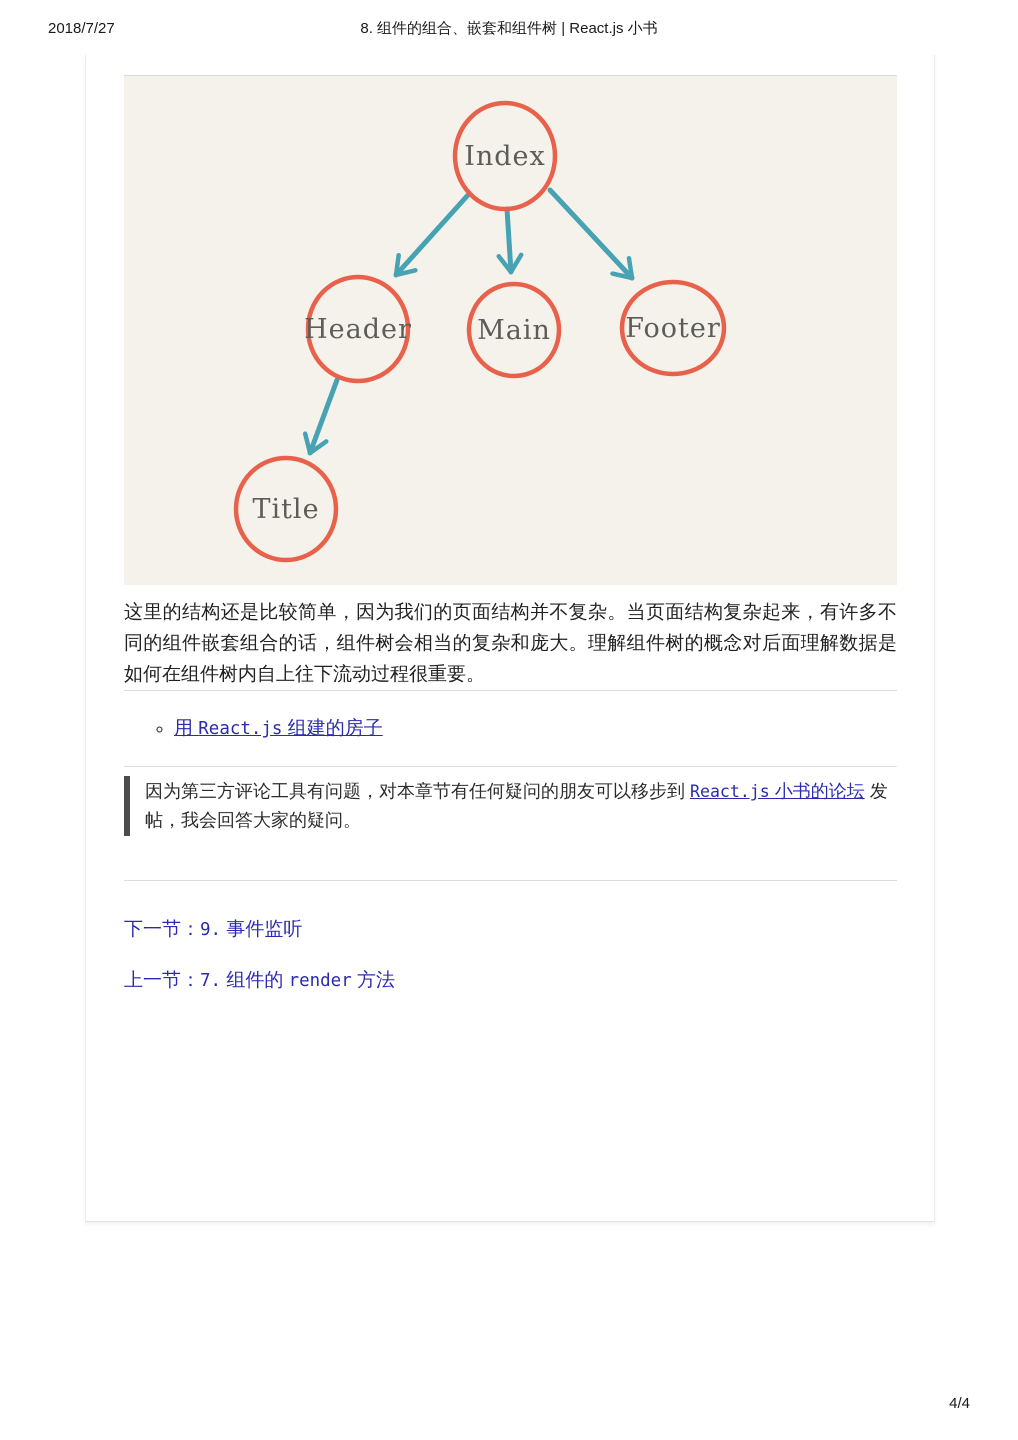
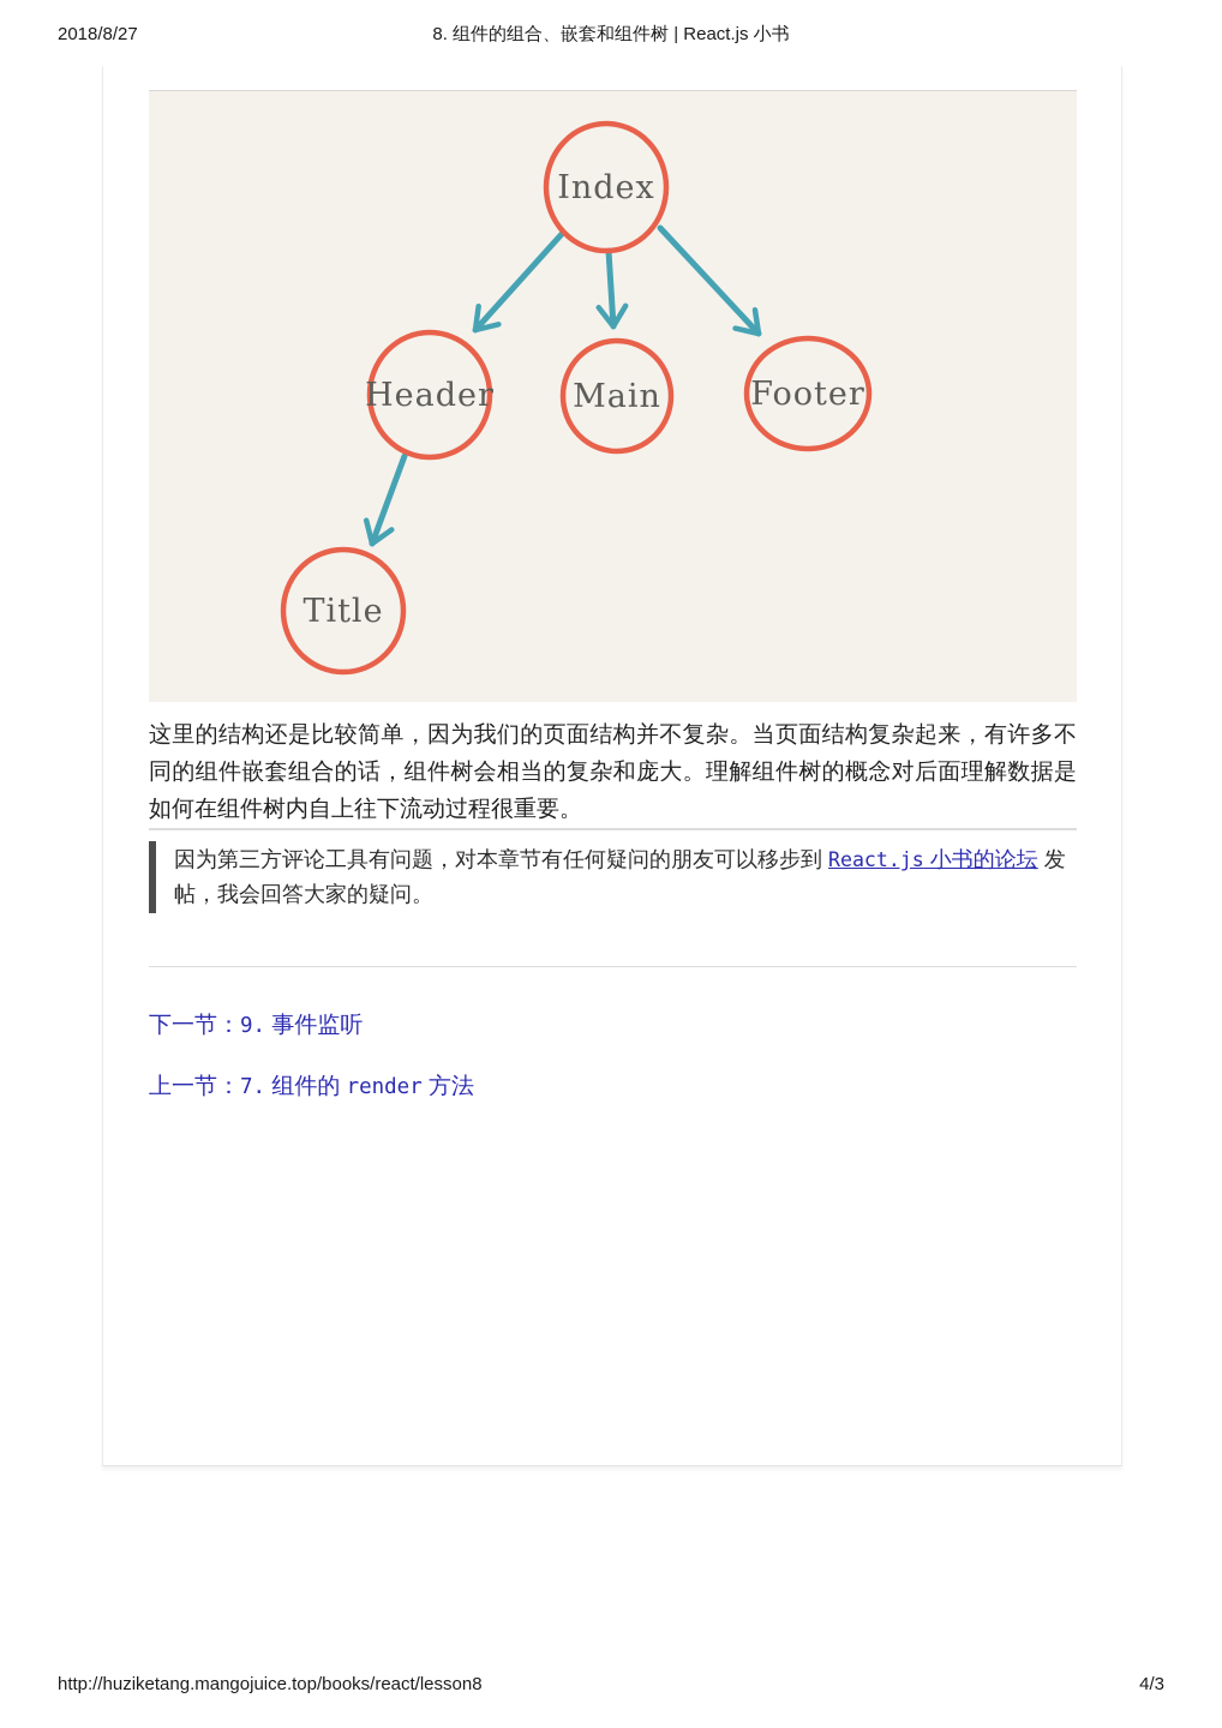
- 2018/7/27
+ 2018/8/27
  8. 组件的组合、嵌套和组件树 | React.js 小书
  Index
  Header
  Main
  Footer
  Title
  这里的结构还是比较简单，因为我们的页面结构并不复杂。当页面结构复杂起来，有许多不同的组件嵌套组合的话，组件树会相当的复杂和庞大。理解组件树的概念对后面理解数据是如何在组件树内自上往下流动过程很重要。
- 用 React.js 组建的房子
  因为第三方评论工具有问题，对本章节有任何疑问的朋友可以移步到 React.js 小书的论坛 发帖，我会回答大家的疑问。
  下一节：9. 事件监听
  上一节：7. 组件的 render 方法
+ http://huziketang.mangojuice.top/books/react/lesson8
- 4/4
+ 4/3
